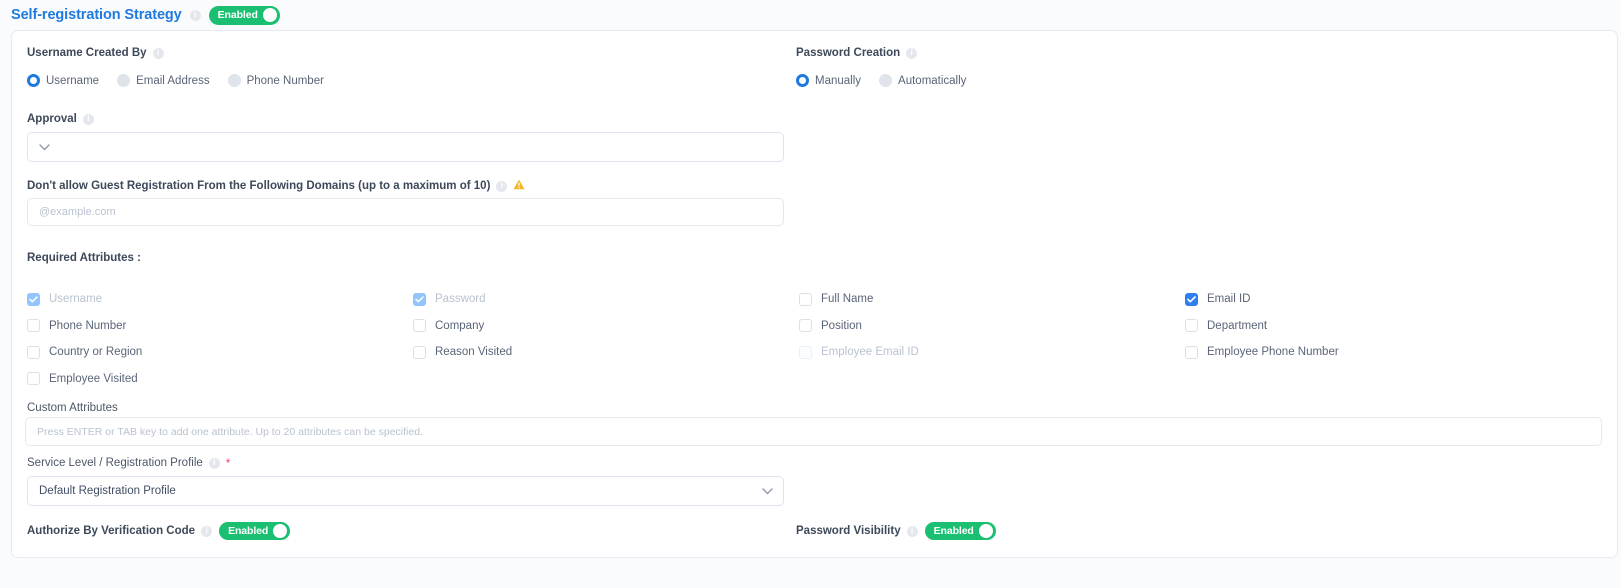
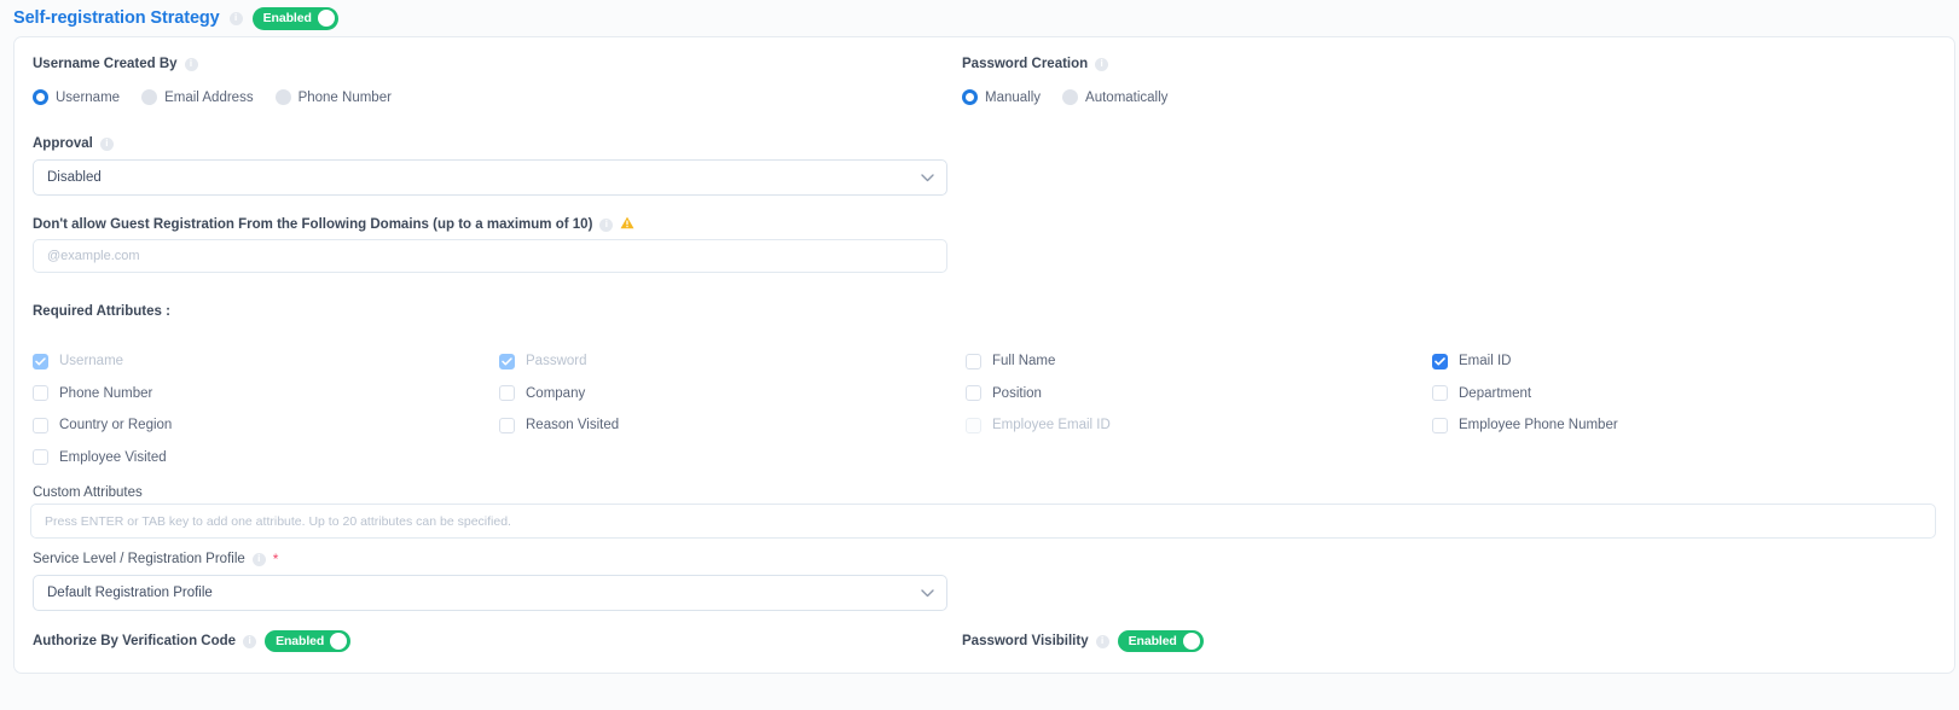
  Self-registration Strategy
  Enabled
  Username Created By
  Username
  Email Address
  Phone Number
  Password Creation
  i
  Manually
  Automatically
  Approval
  i
+ Disabled
  Don't allow Guest Registration From the Following Domains (up to a maximum of 10)
  @example.com
  Required Attributes :
  Username
  Password
  Full Name
  Email ID
  Phone Number
  Company
  Position
  Department
  Country or Region
  Reason Visited
  Employee Email ID
  Employee Phone Number
  Employee Visited
  Custom Attributes
  Press ENTER or TAB key to add one attribute. Up to 20 attributes can be specified.
  Service Level / Registration Profile
  *
  Default Registration Profile
  Authorize By Verification Code
  i
  Enabled
  Password Visibility
  Enabled
